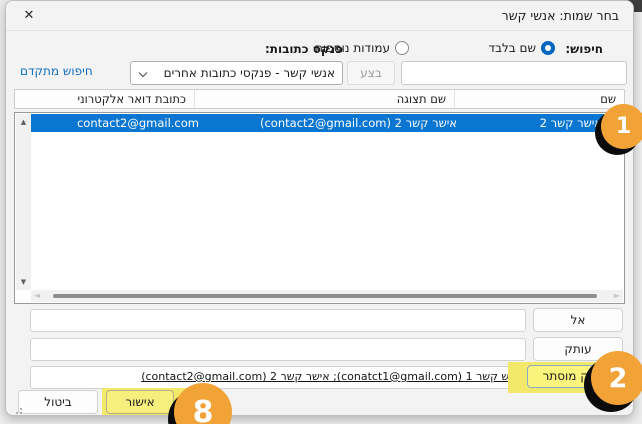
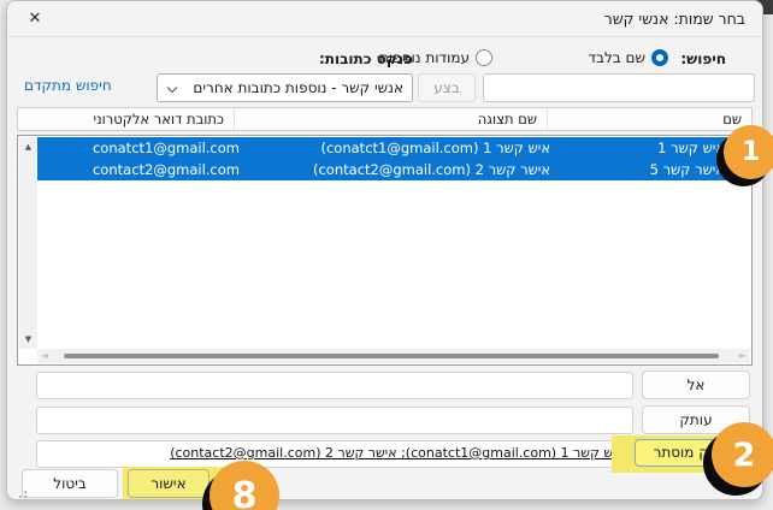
  בחר שמות: אנשי קשר
  ✕
  חיפוש:
  שם בלבד
  עמודות נוספות
  פנקס כתובות:
  בצע
- אנשי קשר - פנקסי כתובות אחרים
+ אנשי קשר - נוספות כתובות אחרים
  חיפוש מתקדם
  שם
  שם תצוגה
  כתובת דואר אלקטרוני
  ▲
  ▼
  ◄
  ►
+ איש קשר 1
+ איש קשר 1 (conatct1@gmail.com)
+ conatct1@gmail.com
- אישר קשר 2
+ אישר קשר 5
  אישר קשר 2 (contact2@gmail.com)
  contact2@gmail.com
  אל
  עותק
  ש קשר 1 (conatct1@gmail.com); אישר קשר 2 (contact2@gmail.com)
  ביטול
  אישור
  1
  2
  8
